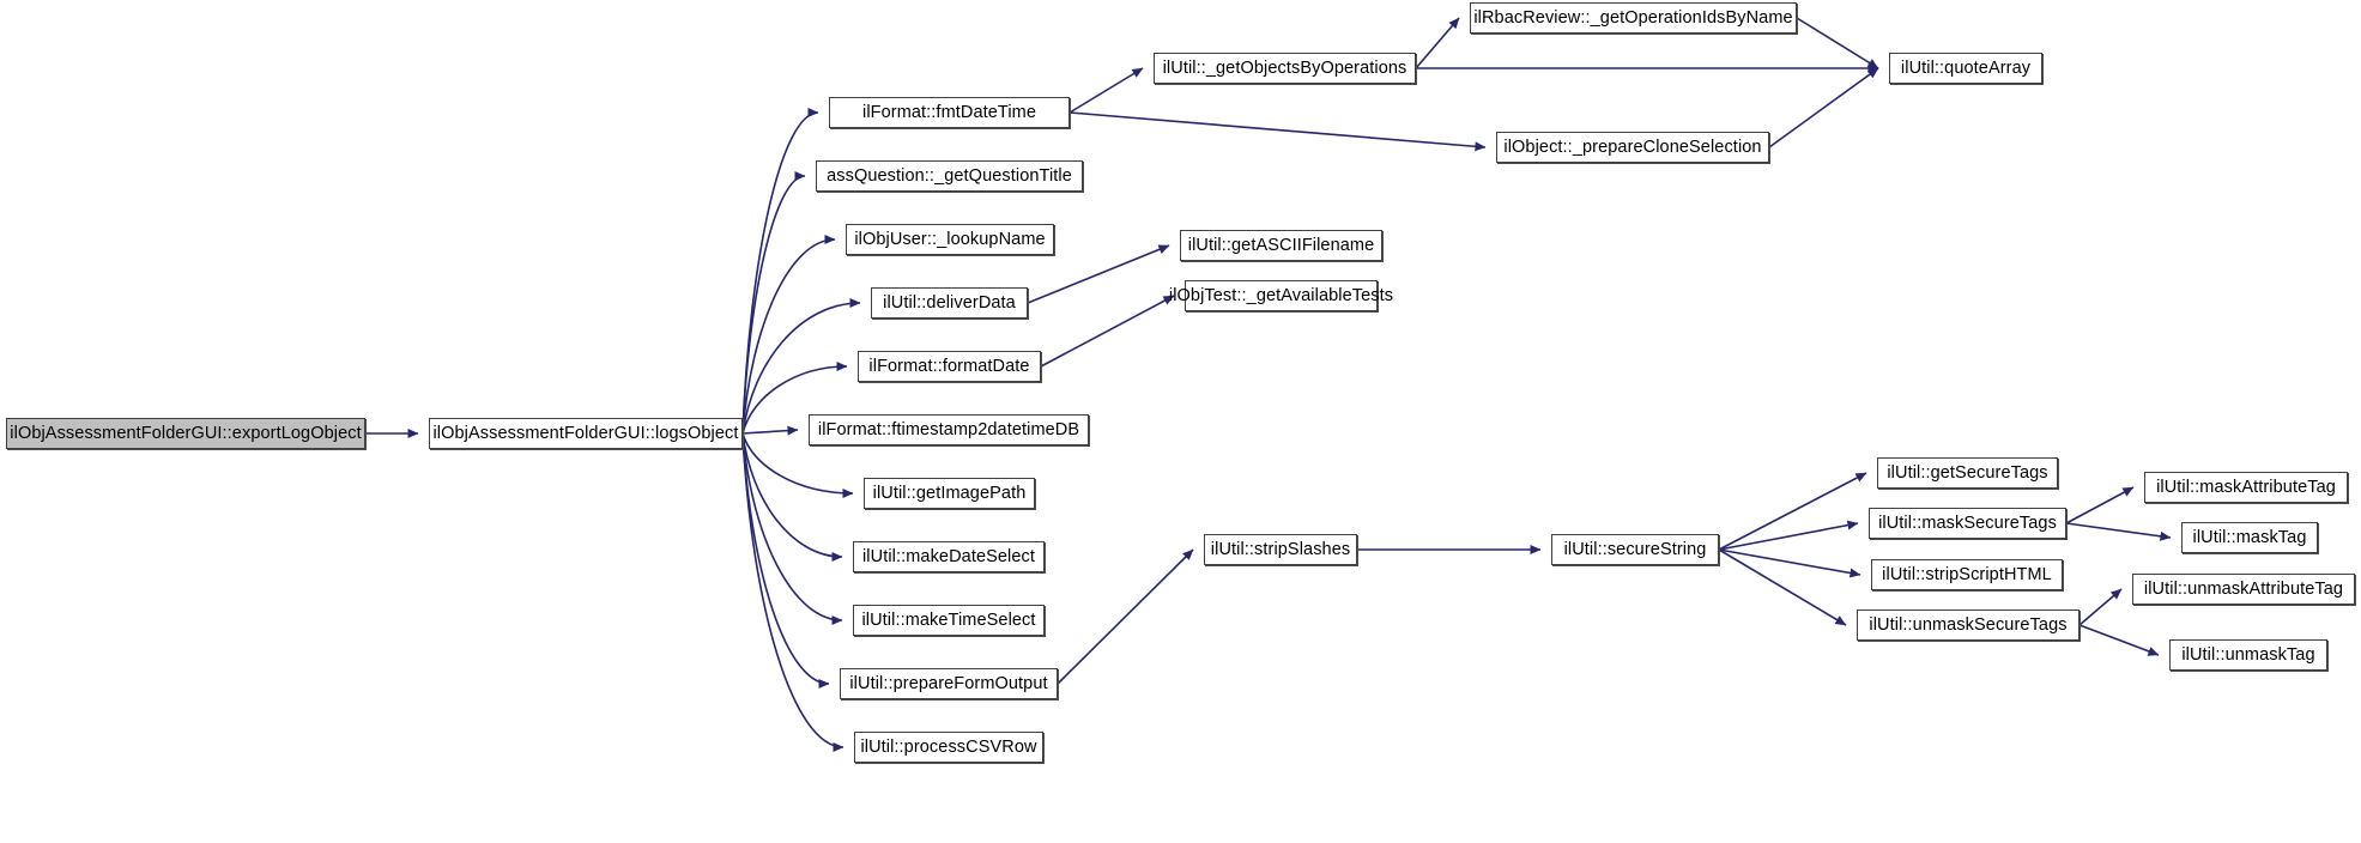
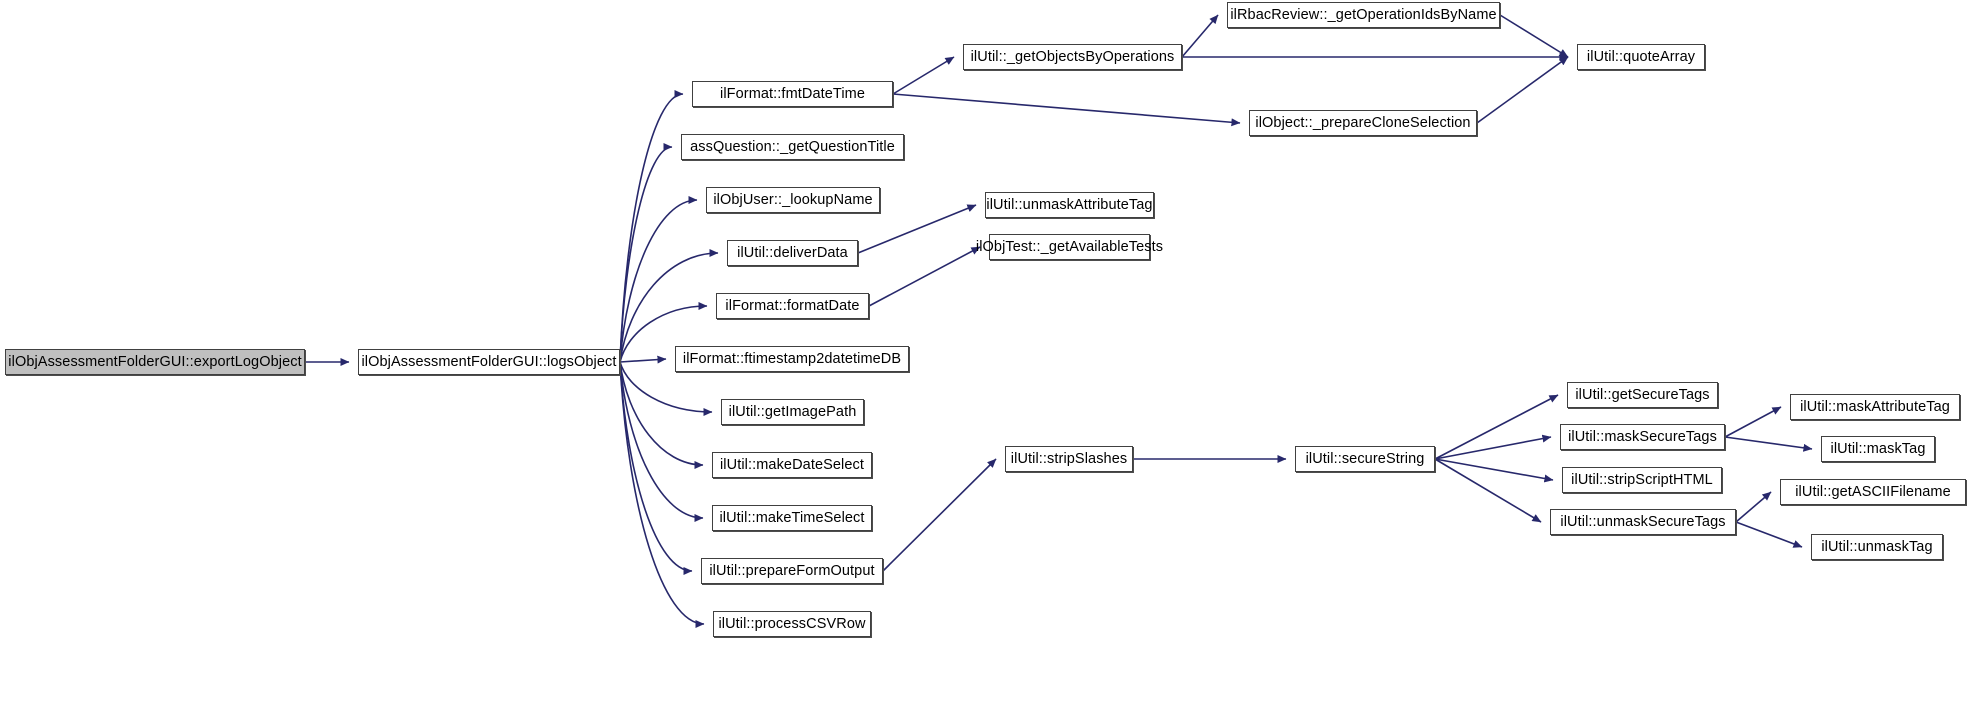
  ilObjAssessmentFolderGUI::exportLogObject
  ilObjAssessmentFolderGUI::logsObject
  ilFormat::fmtDateTime
  assQuestion::_getQuestionTitle
  ilObjUser::_lookupName
  ilUtil::deliverData
  ilFormat::formatDate
  ilFormat::ftimestamp2datetimeDB
  ilUtil::getImagePath
  ilUtil::makeDateSelect
  ilUtil::makeTimeSelect
  ilUtil::prepareFormOutput
  ilUtil::processCSVRow
  ilUtil::_getObjectsByOperations
  ilRbacReview::_getOperationIdsByName
  ilObject::_prepareCloneSelection
  ilUtil::quoteArray
- ilUtil::getASCIIFilename
+ ilUtil::unmaskAttributeTag
  ilObjTest::_getAvailableTests
  ilUtil::stripSlashes
  ilUtil::secureString
  ilUtil::getSecureTags
  ilUtil::maskSecureTags
  ilUtil::stripScriptHTML
  ilUtil::unmaskSecureTags
  ilUtil::maskAttributeTag
  ilUtil::maskTag
- ilUtil::unmaskAttributeTag
+ ilUtil::getASCIIFilename
  ilUtil::unmaskTag
